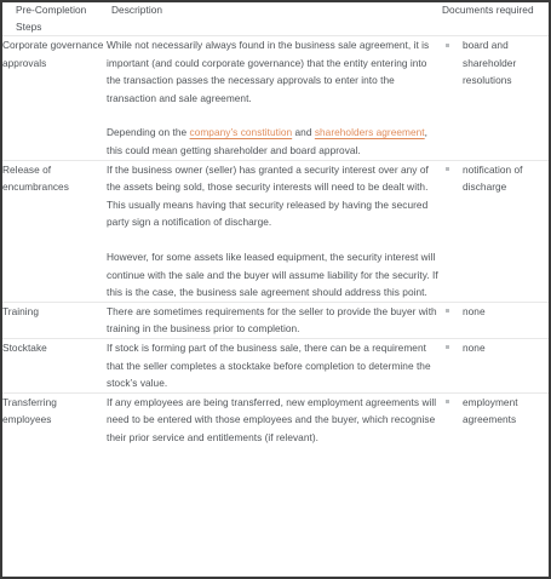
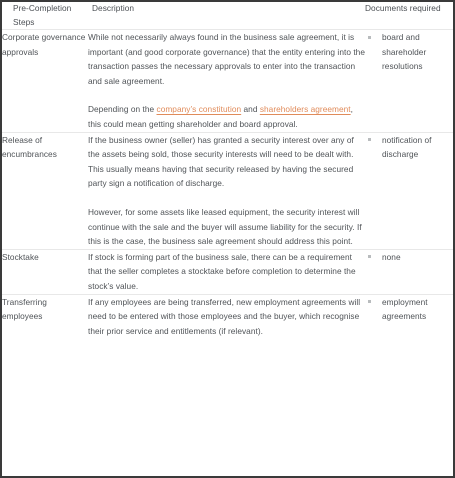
  Pre-Completion Steps	Description	Documents required
- Corporate governance approvals	While not necessarily always found in the business sale agreement, it is important (and could corporate governance) that the entity entering into the transaction passes the necessary approvals to enter into the transaction and sale agreement.Depending on the company’s constitution and shareholders agreement, this could mean getting shareholder and board approval.	board and shareholder resolutions
+ Corporate governance approvals	While not necessarily always found in the business sale agreement, it is important (and good corporate governance) that the entity entering into the transaction passes the necessary approvals to enter into the transaction and sale agreement.Depending on the company’s constitution and shareholders agreement, this could mean getting shareholder and board approval.	board and shareholder resolutions
  Release of encumbrances	If the business owner (seller) has granted a security interest over any of the assets being sold, those security interests will need to be dealt with. This usually means having that security released by having the secured party sign a notification of discharge.However, for some assets like leased equipment, the security interest will continue with the sale and the buyer will assume liability for the security. If this is the case, the business sale agreement should address this point.	notification of discharge
- Training	There are sometimes requirements for the seller to provide the buyer with training in the business prior to completion.	none
  Stocktake	If stock is forming part of the business sale, there can be a requirement that the seller completes a stocktake before completion to determine the stock’s value.	none
  Transferring employees	If any employees are being transferred, new employment agreements will need to be entered with those employees and the buyer, which recognise their prior service and entitlements (if relevant).	employment agreements
